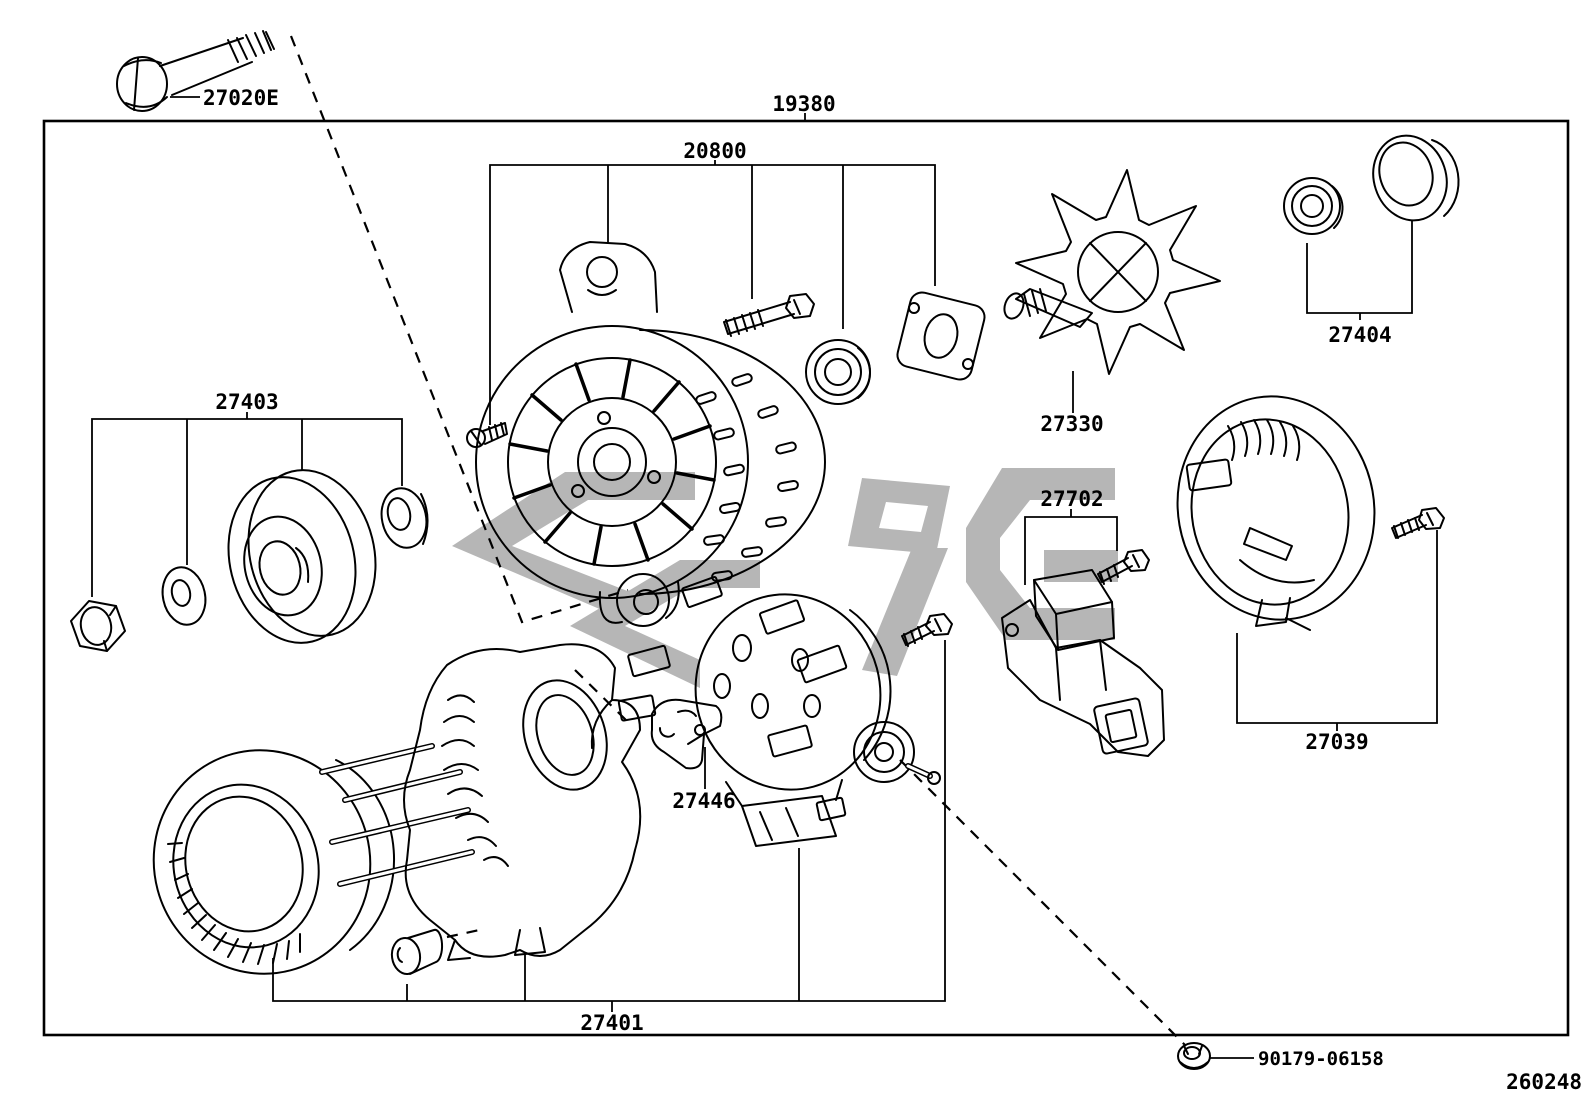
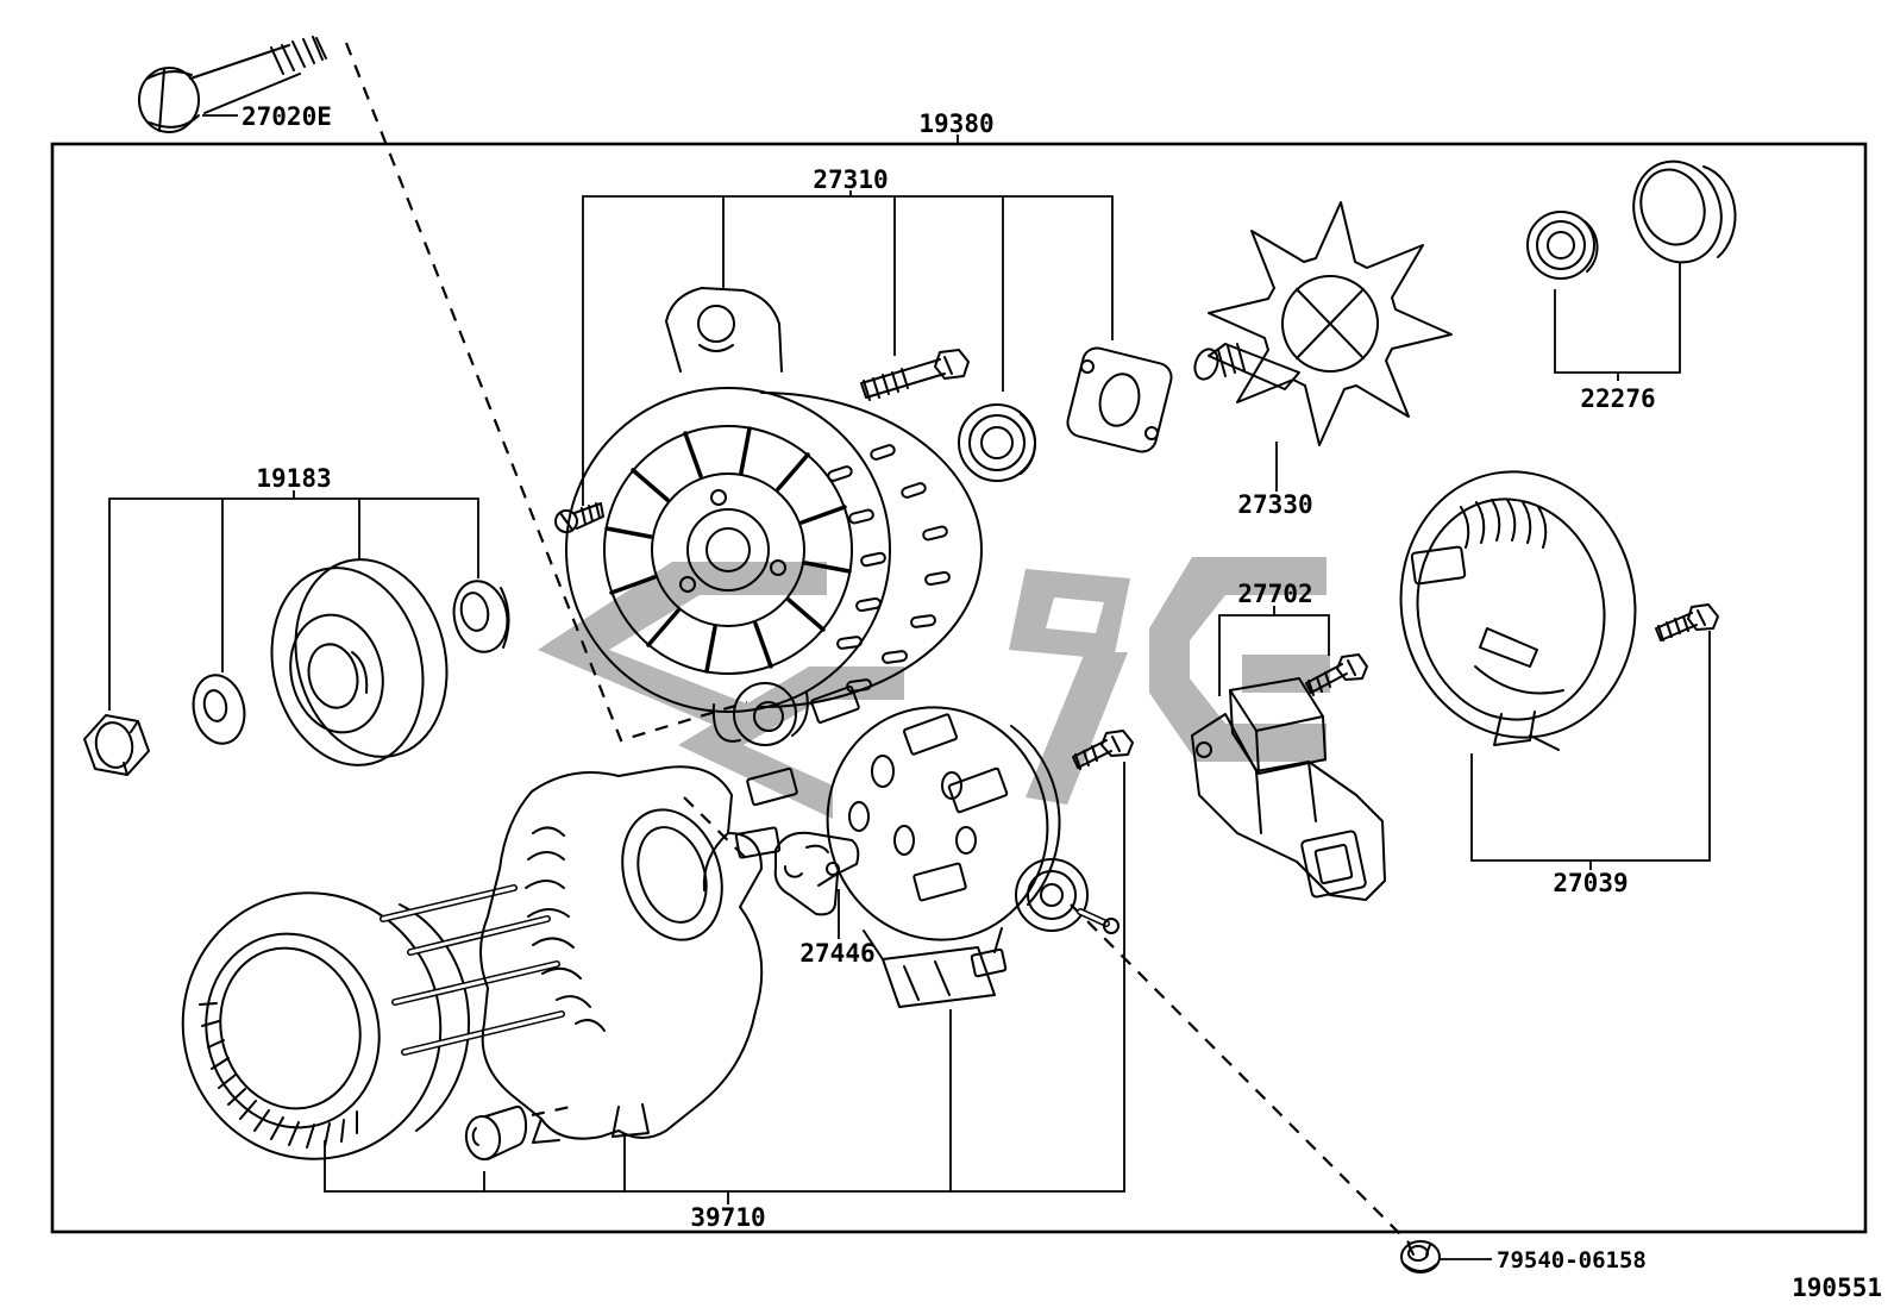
  27020E
  19380
- 20800
+ 27310
- 27403
+ 19183
- 27404
+ 22276
  27330
  27702
  27039
  27446
- 27401
+ 39710
- 90179-06158
+ 79540-06158
- 260248
+ 190551
